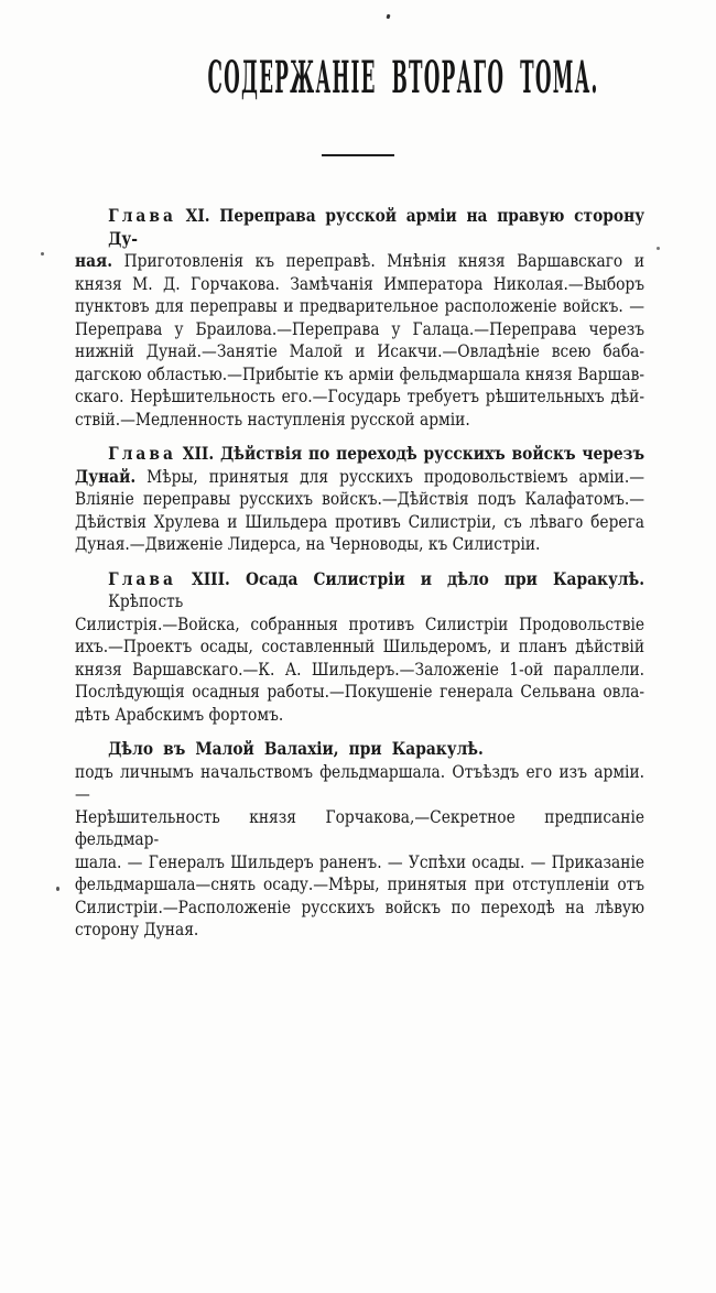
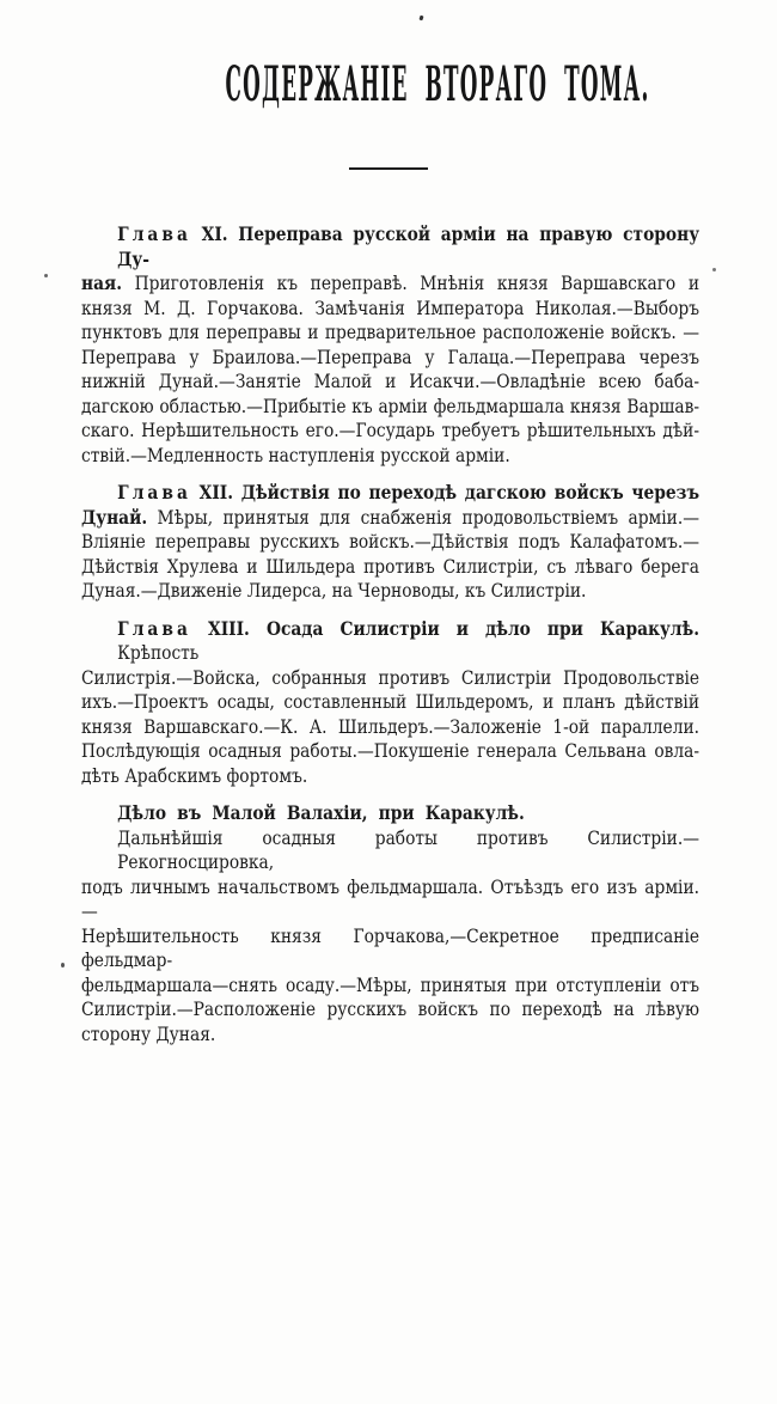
  СОДЕРЖАНІЕ ВТОРАГО ТОМА.
  Глава XI. Переправа русской арміи на правую сторону Ду-
  ная. Приготовленія къ переправѣ. Мнѣнія князя Варшавскаго и
  князя М. Д. Горчакова. Замѣчанія Императора Николая.—Выборъ
  пунктовъ для переправы и предварительное расположеніе войскъ. —
  Переправа у Браилова.—Переправа у Галаца.—Переправа черезъ
  нижній Дунай.—Занятіе Малой и Исакчи.—Овладѣніе всею баба-
  дагскою областью.—Прибытіе къ арміи фельдмаршала князя Варшав-
  скаго. Нерѣшительность его.—Государь требуетъ рѣшительныхъ дѣй-
  ствій.—Медленность наступленія русской арміи.
- Глава XII. Дѣйствія по переходѣ русскихъ войскъ черезъ
+ Глава XII. Дѣйствія по переходѣ дагскою войскъ черезъ
- Дунай. Мѣры, принятыя для русскихъ продовольствіемъ арміи.—
+ Дунай. Мѣры, принятыя для снабженія продовольствіемъ арміи.—
  Вліяніе переправы русскихъ войскъ.—Дѣйствія подъ Калафатомъ.—
  Дѣйствія Хрулева и Шильдера противъ Силистріи, съ лѣваго берега
  Дуная.—Движеніе Лидерса, на Черноводы, къ Силистріи.
  Глава XIII. Осада Силистріи и дѣло при Каракулѣ. Крѣпость
  Силистрія.—Войска, собранныя противъ Силистріи Продовольствіе
  ихъ.—Проектъ осады, составленный Шильдеромъ, и планъ дѣйствій
  князя Варшавскаго.—К. А. Шильдеръ.—Заложеніе 1-ой параллели.
  Послѣдующія осадныя работы.—Покушеніе генерала Сельвана овла-
  дѣть Арабскимъ фортомъ.
  Дѣло въ Малой Валахіи, при Каракулѣ.
+ Дальнѣйшія осадныя работы противъ Силистріи.—Рекогносцировка,
  подъ личнымъ начальствомъ фельдмаршала. Отъѣздъ его изъ арміи.—
  Нерѣшительность князя Горчакова,—Секретное предписаніе фельдмар-
- шала. — Генералъ Шильдеръ раненъ. — Успѣхи осады. — Приказаніе
  фельдмаршала—снять осаду.—Мѣры, принятыя при отступленіи отъ
  Силистріи.—Расположеніе русскихъ войскъ по переходѣ на лѣвую
  сторону Дуная.
